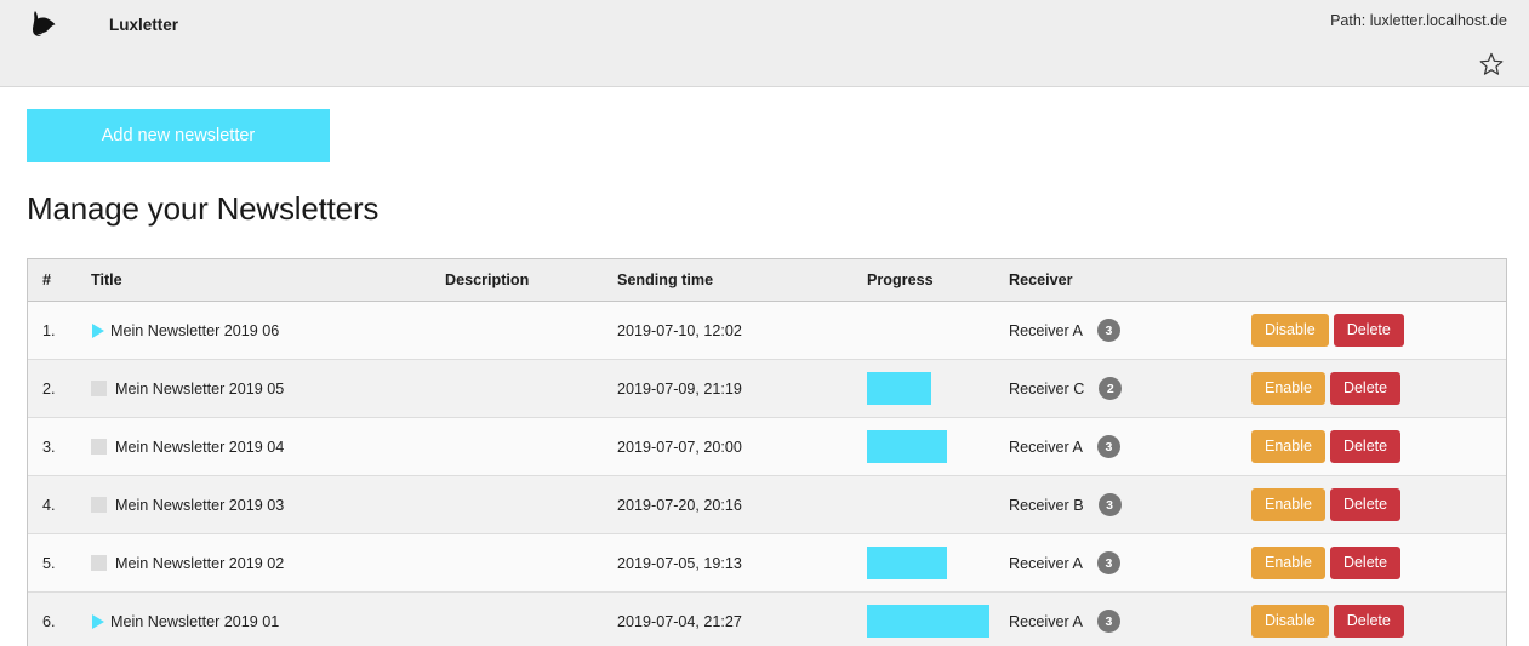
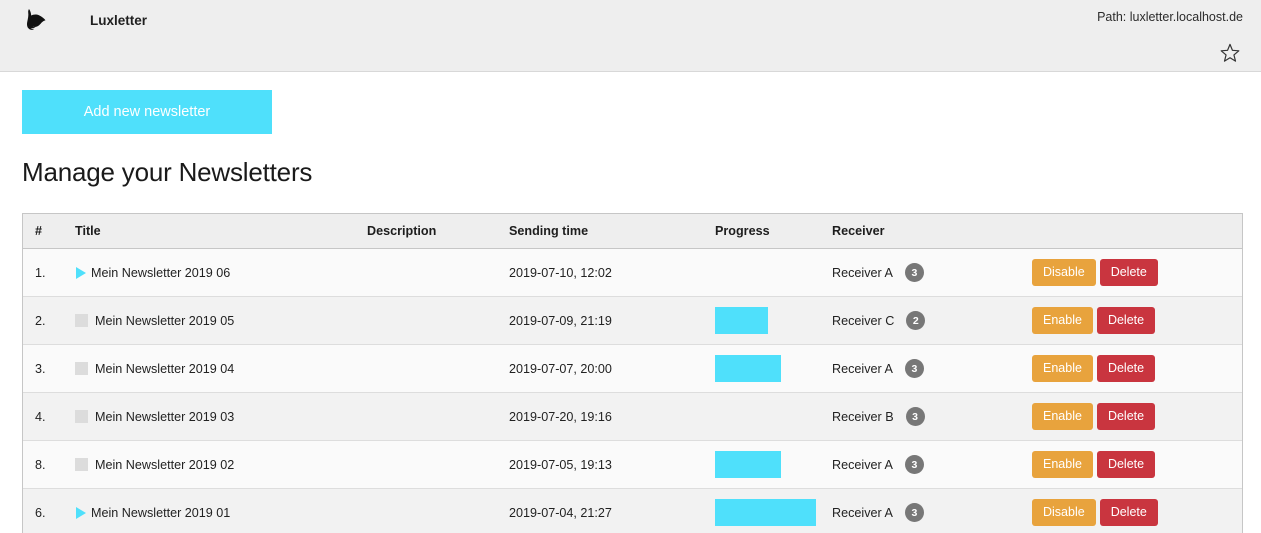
  Luxletter
  Path: luxletter.localhost.de
  Add new newsletter
  Manage your Newsletters
  #	Title	Description	Sending time	Progress	Receiver
  1.	Mein Newsletter 2019 06		2019-07-10, 12:02		Receiver A 3	Disable Delete
  2.	Mein Newsletter 2019 05		2019-07-09, 21:19		Receiver C 2	Enable Delete
  3.	Mein Newsletter 2019 04		2019-07-07, 20:00		Receiver A 3	Enable Delete
- 4.	Mein Newsletter 2019 03		2019-07-20, 20:16		Receiver B 3	Enable Delete
+ 4.	Mein Newsletter 2019 03		2019-07-20, 19:16		Receiver B 3	Enable Delete
- 5.	Mein Newsletter 2019 02		2019-07-05, 19:13		Receiver A 3	Enable Delete
+ 8.	Mein Newsletter 2019 02		2019-07-05, 19:13		Receiver A 3	Enable Delete
  6.	Mein Newsletter 2019 01		2019-07-04, 21:27		Receiver A 3	Disable Delete
